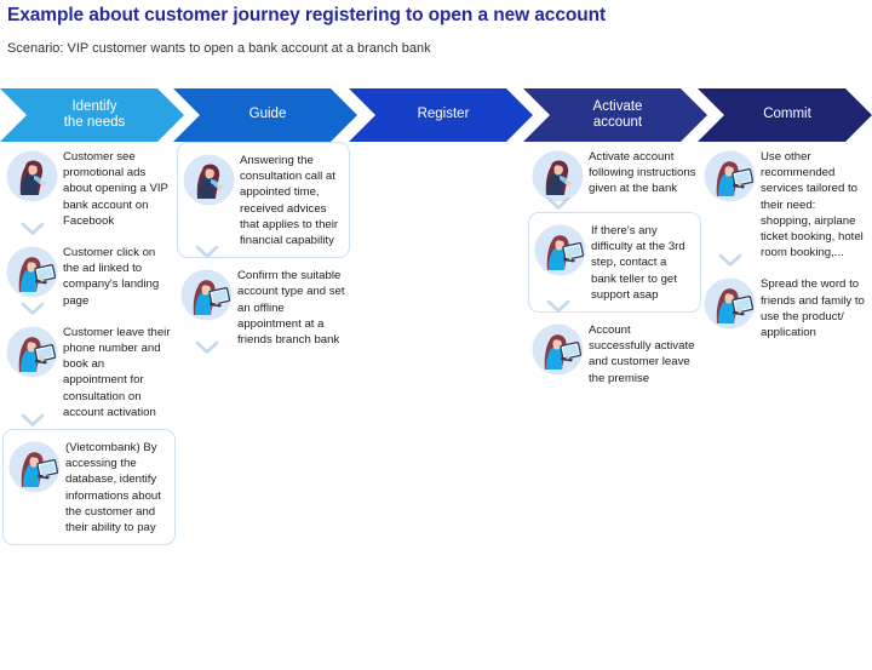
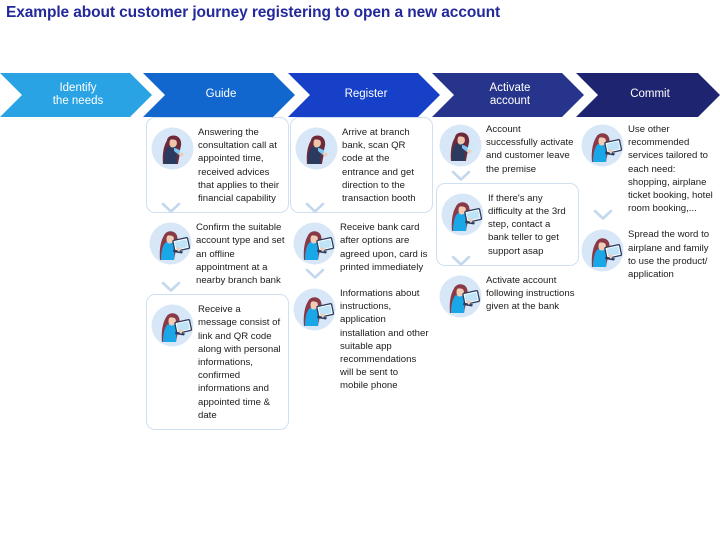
  Example about customer journey registering to open a new account
- Scenario: VIP customer wants to open a bank account at a branch bank
  Identify
  the needs
  Guide
  Register
  Activate
  account
  Commit
- Customer see promotional ads about opening a VIP bank account on Facebook
- Customer click on the ad linked to company's landing page
- Customer leave their phone number and book an appointment for consultation on account activation
- (Vietcombank) By accessing the database, identify informations about the customer and their ability to pay
  Answering the consultation call at appointed time, received advices that applies to their financial capability
- Confirm the suitable account type and set an offline appointment at a friends branch bank
+ Confirm the suitable account type and set an offline appointment at a nearby branch bank
+ Receive a message consist of link and QR code along with personal informations, confirmed informations and appointed time & date
+ Arrive at branch bank, scan QR code at the entrance and get direction to the transaction booth
+ Receive bank card after options are agreed upon, card is printed immediately
+ Informations about instructions, application installation and other suitable app recommendations will be sent to mobile phone
- Activate account following instructions given at the bank
+ Account successfully activate and customer leave the premise
  If there's any difficulty at the 3rd step, contact a bank teller to get support asap
- Account successfully activate and customer leave the premise
+ Activate account following instructions given at the bank
- Use other recommended services tailored to their need: shopping, airplane ticket booking, hotel room booking,...
+ Use other recommended services tailored to each need: shopping, airplane ticket booking, hotel room booking,...
- Spread the word to friends and family to use the product/ application
+ Spread the word to airplane and family to use the product/ application
